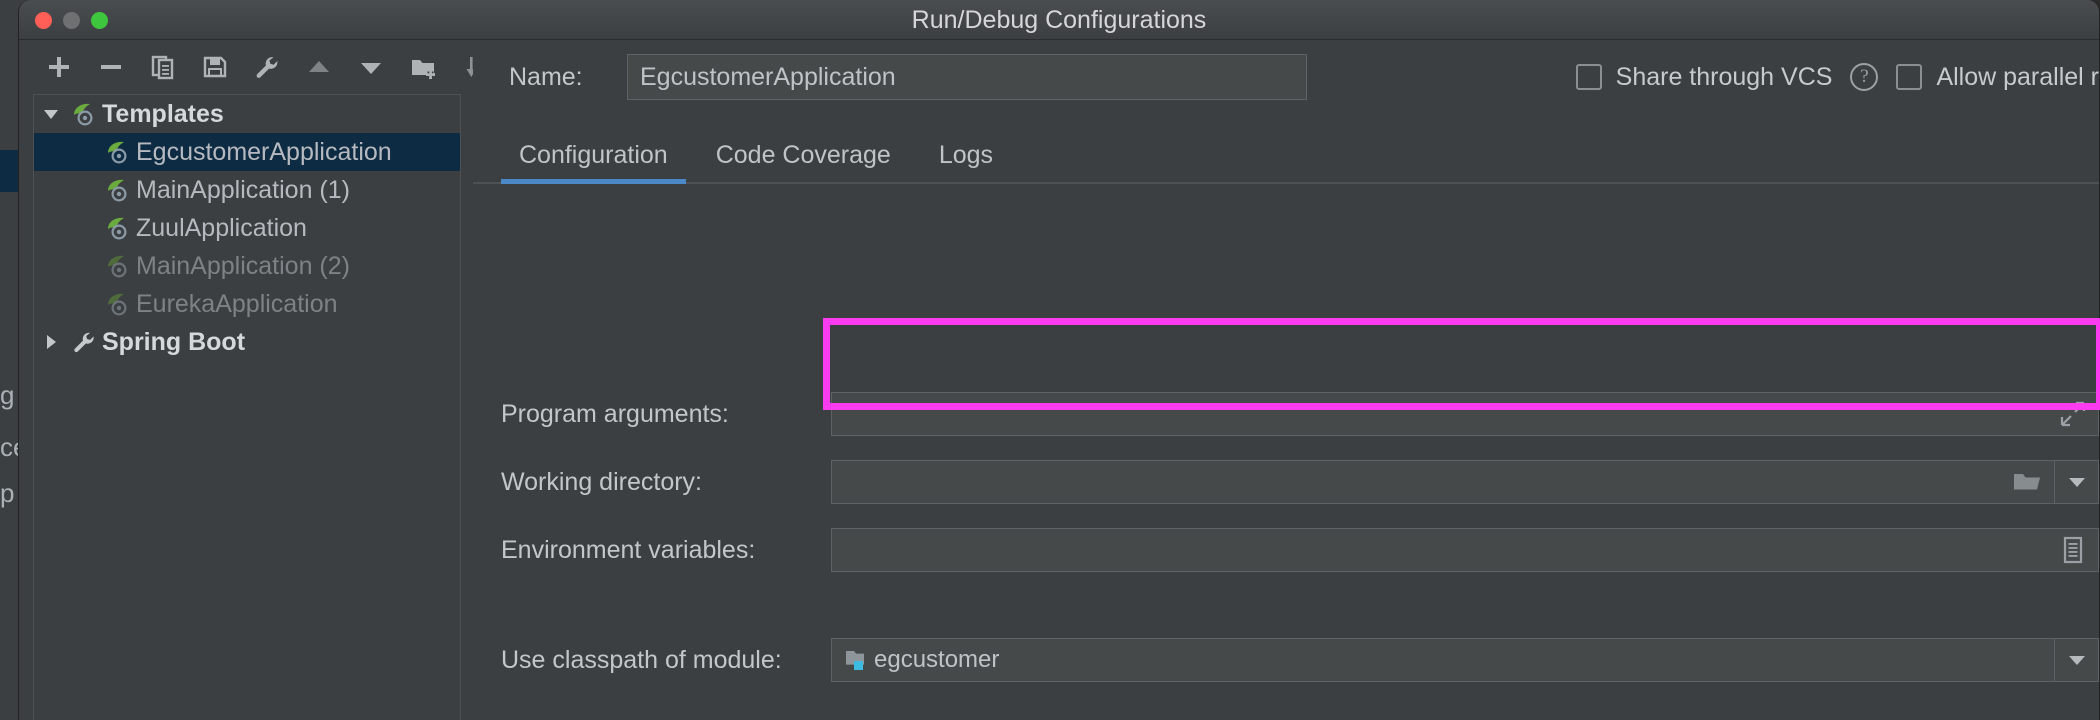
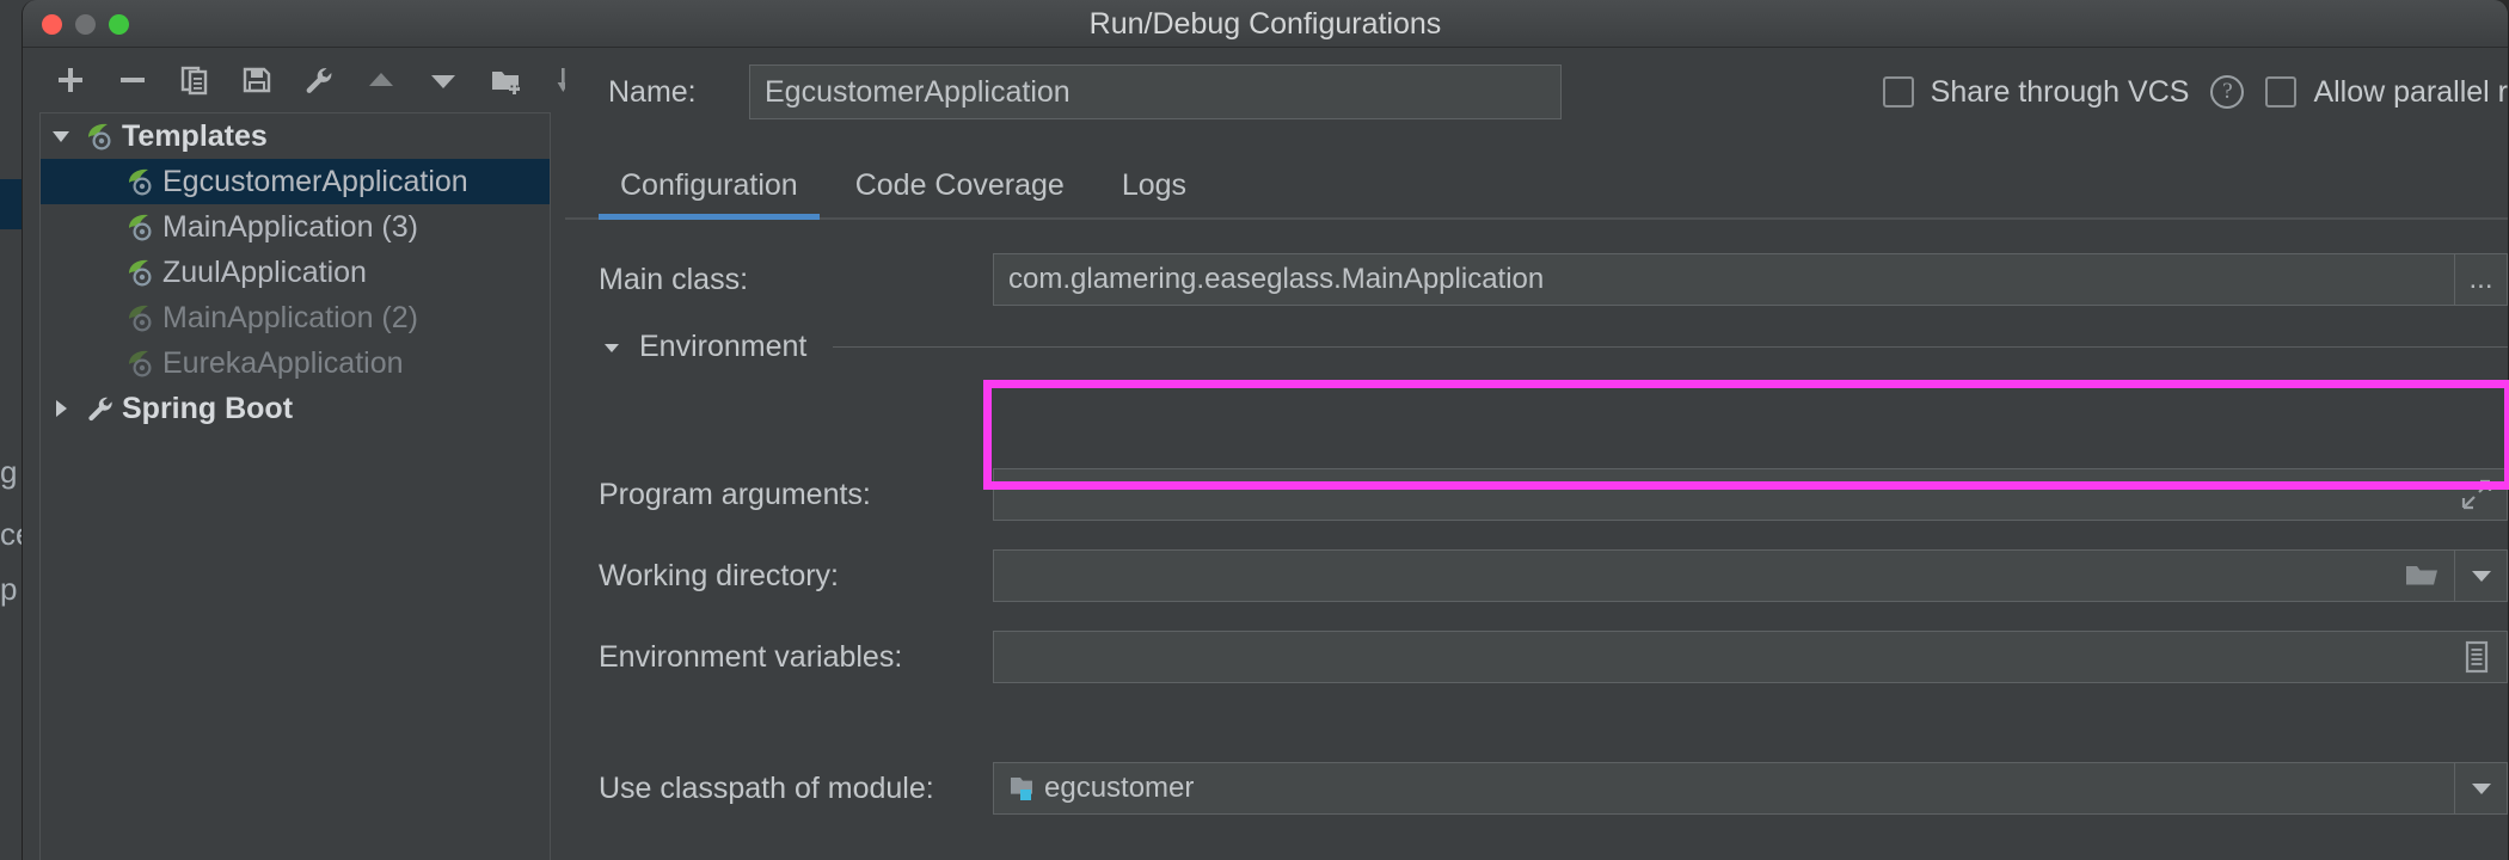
  g
  p
  Run/Debug Configurations
  Templates
  EgcustomerApplication
- MainApplication (1)
+ MainApplication (3)
  ZuulApplication
  MainApplication (2)
  EurekaApplication
  Spring Boot
  Name:
  EgcustomerApplication
  Share through VCS
  ?
  Allow parallel r
  Configuration
  Code Coverage
  Logs
+ Main class:
+ com.glamering.easeglass.MainApplication
+ ...
+ Environment
  Program arguments:
  Working directory:
  Environment variables:
  Use classpath of module:
  egcustomer
